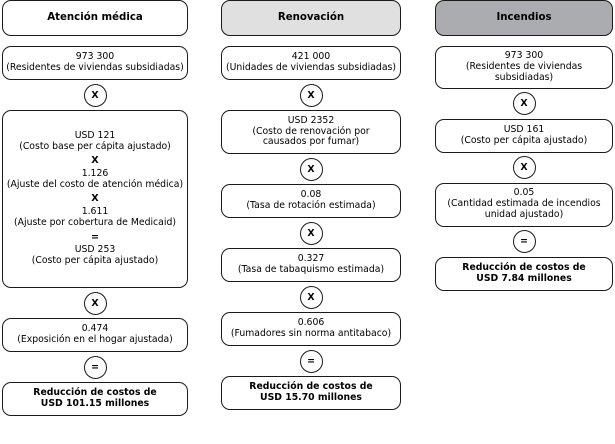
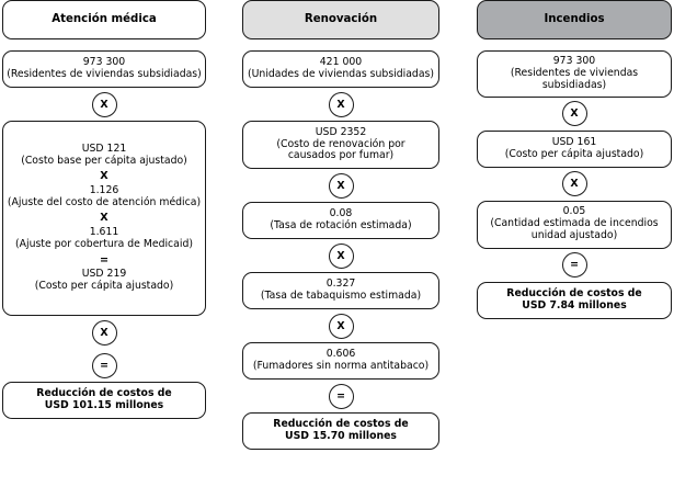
  Atención médica
  973 300
  (Residentes de viviendas subsidiadas)
  X
  USD 121
  (Costo base per cápita ajustado)
  X
  1.126
  (Ajuste del costo de atención médica)
  X
  1.611
  (Ajuste por cobertura de Medicaid)
  =
- USD 253
+ USD 219
  (Costo per cápita ajustado)
  X
- 0.474
- (Exposición en el hogar ajustada)
  =
  Reducción de costos de
  USD 101.15 millones
  Renovación
  421 000
  (Unidades de viviendas subsidiadas)
  X
  USD 2352
  (Costo de renovación por
  causados por fumar)
  X
  0.08
  (Tasa de rotación estimada)
  X
  0.327
  (Tasa de tabaquismo estimada)
  X
  0.606
  (Fumadores sin norma antitabaco)
  =
  Reducción de costos de
  USD 15.70 millones
  Incendios
  973 300
  (Residentes de viviendas subsidiadas)
  X
  USD 161
  (Costo per cápita ajustado)
  X
  0.05
  (Cantidad estimada de incendios
  unidad ajustado)
  =
  Reducción de costos de
  USD 7.84 millones
